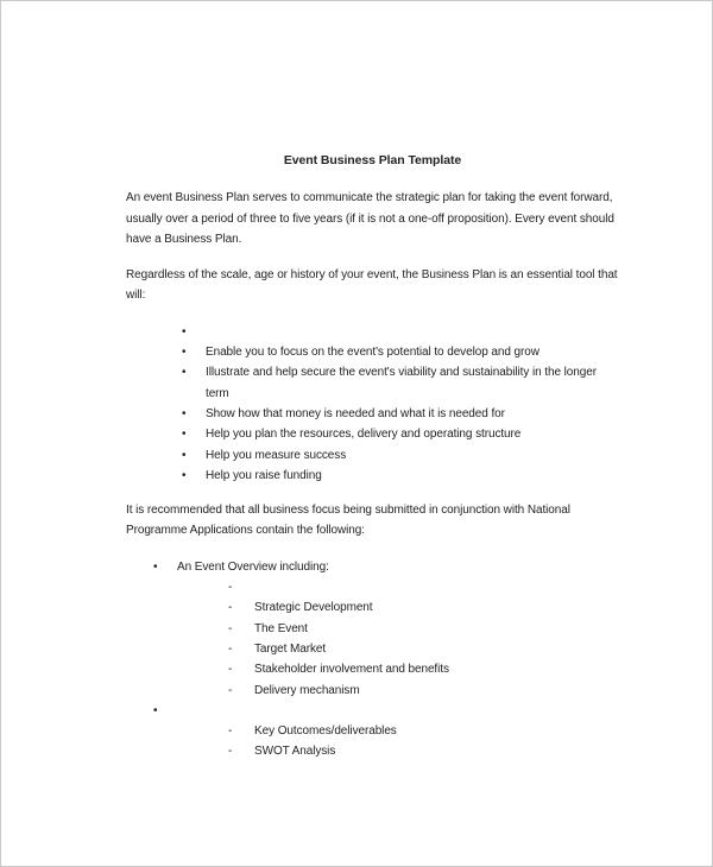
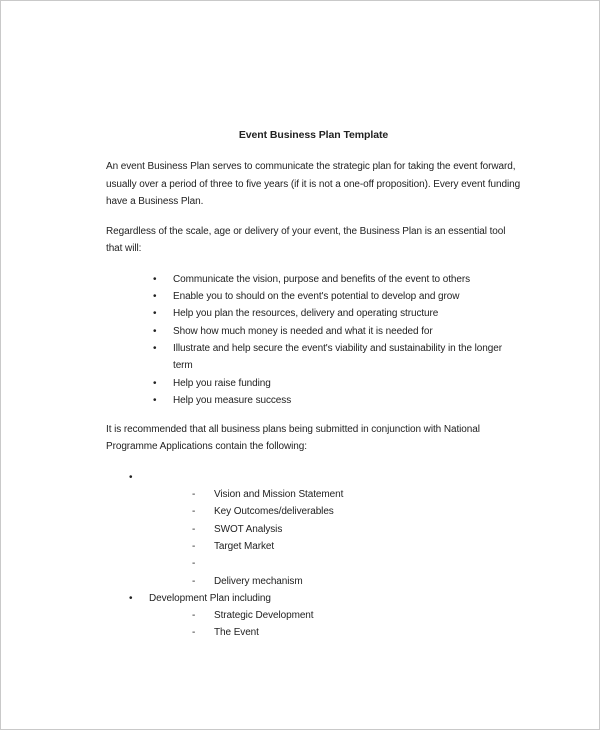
  Event Business Plan Template
- An event Business Plan serves to communicate the strategic plan for taking the event forward, usually over a period of three to five years (if it is not a one-off proposition). Every event should have a Business Plan.
+ An event Business Plan serves to communicate the strategic plan for taking the event forward, usually over a period of three to five years (if it is not a one-off proposition). Every event funding have a Business Plan.
- Regardless of the scale, age or history of your event, the Business Plan is an essential tool that will:
+ Regardless of the scale, age or delivery of your event, the Business Plan is an essential tool that will:
  •
+ Communicate the vision, purpose and benefits of the event to others
  •
- Enable you to focus on the event's potential to develop and grow
+ Enable you to should on the event's potential to develop and grow
  •
- Illustrate and help secure the event's viability and sustainability in the longer term
+ Help you plan the resources, delivery and operating structure
  •
- Show how that money is needed and what it is needed for
+ Show how much money is needed and what it is needed for
  •
- Help you plan the resources, delivery and operating structure
+ Illustrate and help secure the event's viability and sustainability in the longer term
  •
- Help you measure success
+ Help you raise funding
  •
- Help you raise funding
+ Help you measure success
- It is recommended that all business focus being submitted in conjunction with National Programme Applications contain the following:
+ It is recommended that all business plans being submitted in conjunction with National Programme Applications contain the following:
  •
- An Event Overview including:
  -
+ Vision and Mission Statement
  -
- Strategic Development
+ Key Outcomes/deliverables
  -
- The Event
+ SWOT Analysis
  -
  Target Market
  -
- Stakeholder involvement and benefits
  -
  Delivery mechanism
  •
+ Development Plan including
  -
- Key Outcomes/deliverables
+ Strategic Development
  -
- SWOT Analysis
+ The Event
